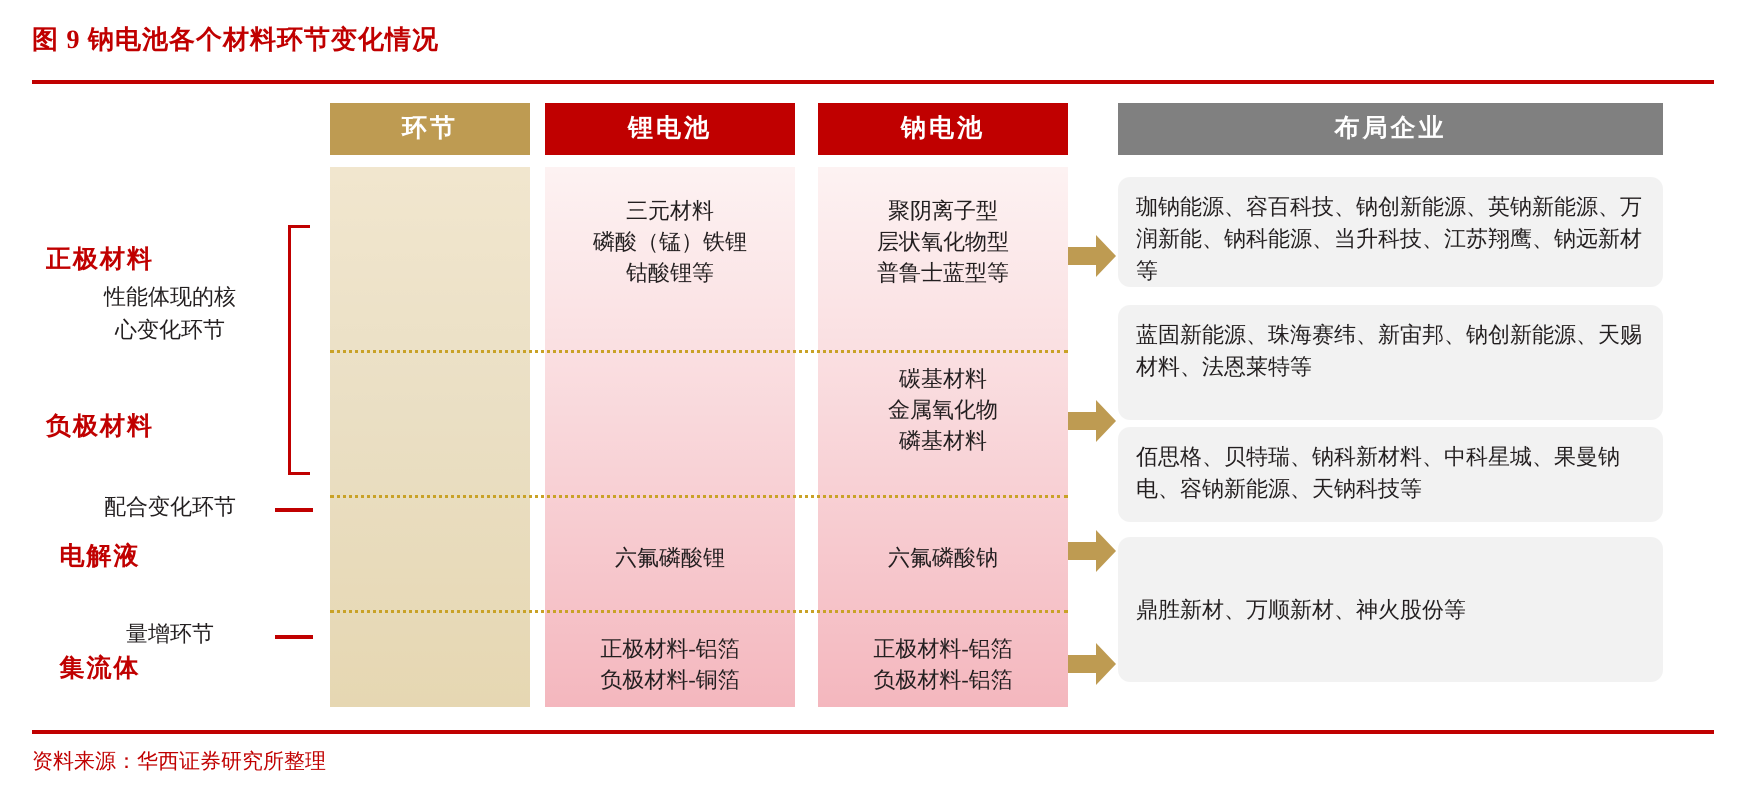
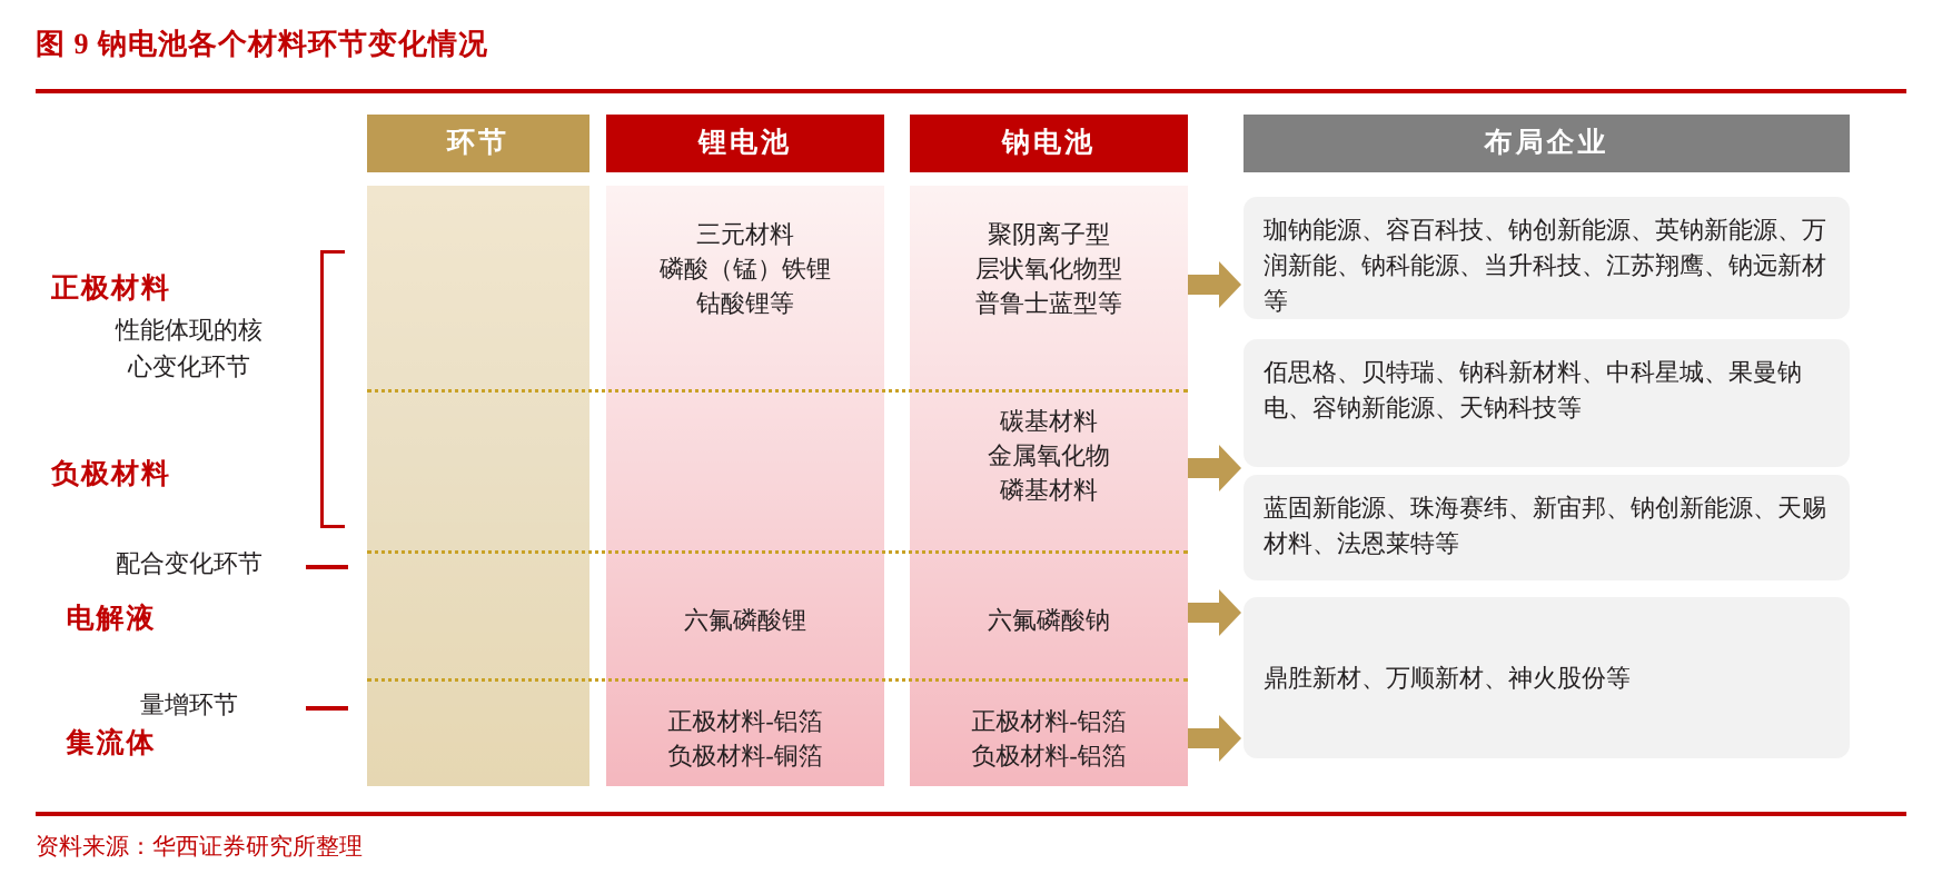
  图 9 钠电池各个材料环节变化情况
  性能体现的核
  心变化环节
  配合变化环节
  量增环节
  环节
  锂电池
  钠电池
  布局企业
  正极材料
  三元材料
  磷酸（锰）铁锂
  钴酸锂等
  聚阴离子型
  层状氧化物型
  普鲁士蓝型等
  珈钠能源、容百科技、钠创新能源、英钠新能源、万润新能、钠科能源、当升科技、江苏翔鹰、钠远新材等
  负极材料
  碳基材料
  金属氧化物
  磷基材料
- 蓝固新能源、珠海赛纬、新宙邦、钠创新能源、天赐材料、法恩莱特等
+ 佰思格、贝特瑞、钠科新材料、中科星城、果曼钠电、容钠新能源、天钠科技等
  电解液
  六氟磷酸锂
  六氟磷酸钠
- 佰思格、贝特瑞、钠科新材料、中科星城、果曼钠电、容钠新能源、天钠科技等
+ 蓝固新能源、珠海赛纬、新宙邦、钠创新能源、天赐材料、法恩莱特等
  集流体
  正极材料-铝箔
  负极材料-铜箔
  正极材料-铝箔
  负极材料-铝箔
  鼎胜新材、万顺新材、神火股份等
  资料来源：华西证券研究所整理
